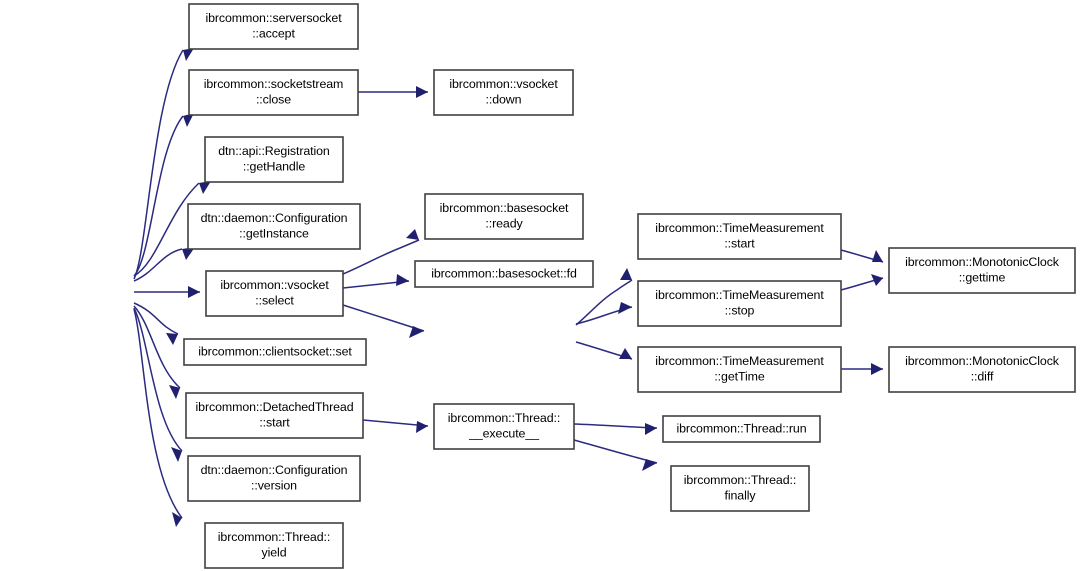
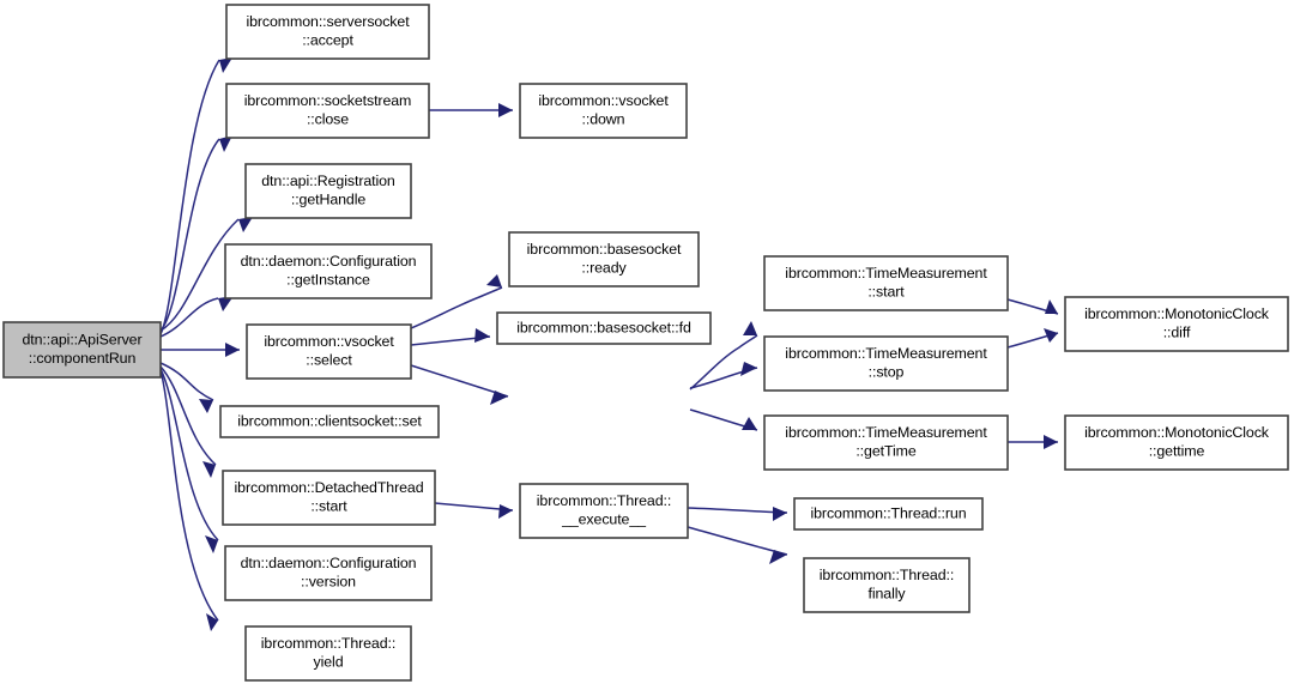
+ dtn::api::ApiServer
+ ::componentRun
  ibrcommon::serversocket
  ::accept
  ibrcommon::socketstream
  ::close
  ibrcommon::vsocket
  ::down
  dtn::api::Registration
  ::getHandle
  dtn::daemon::Configuration
  ::getInstance
  ibrcommon::vsocket
  ::select
  ibrcommon::basesocket
  ::ready
  ibrcommon::basesocket::fd
  ibrcommon::clientsocket::set
  ibrcommon::TimeMeasurement
  ::start
  ibrcommon::TimeMeasurement
  ::stop
  ibrcommon::TimeMeasurement
  ::getTime
  ibrcommon::MonotonicClock
- ::gettime
+ ::diff
  ibrcommon::MonotonicClock
- ::diff
+ ::gettime
  ibrcommon::DetachedThread
  ::start
  ibrcommon::Thread::
  __execute__
  ibrcommon::Thread::run
  ibrcommon::Thread::
  finally
  dtn::daemon::Configuration
  ::version
  ibrcommon::Thread::
  yield
